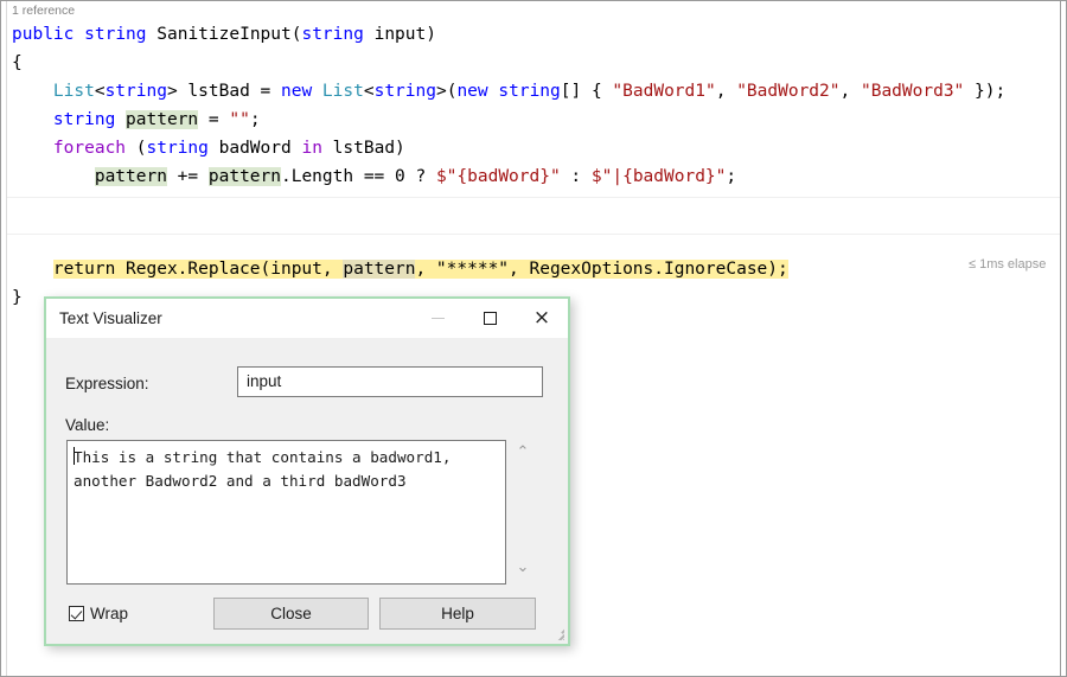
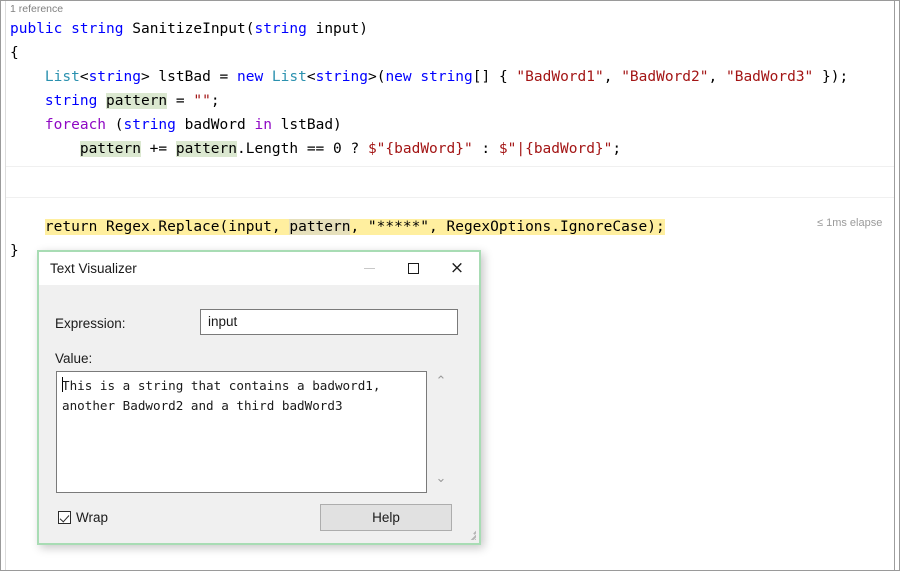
  1 reference
  public string SanitizeInput(string input)
  {
  List<string> lstBad = new List<string>(new string[] { "BadWord1", "BadWord2", "BadWord3" });
  string pattern = "";
  foreach (string badWord in lstBad)
  pattern += pattern.Length == 0 ? $"{badWord}" : $"|{badWord}";
  return Regex.Replace(input, pattern, "*****", RegexOptions.IgnoreCase);
  }
  ≤ 1ms elapse
  Text Visualizer
  ×
  Expression:
  input
  Value:
  This is a string that contains a badword1, another Badword2 and a third badWord3
  ⌃
  ⌄
  Wrap
- Close
  Help
